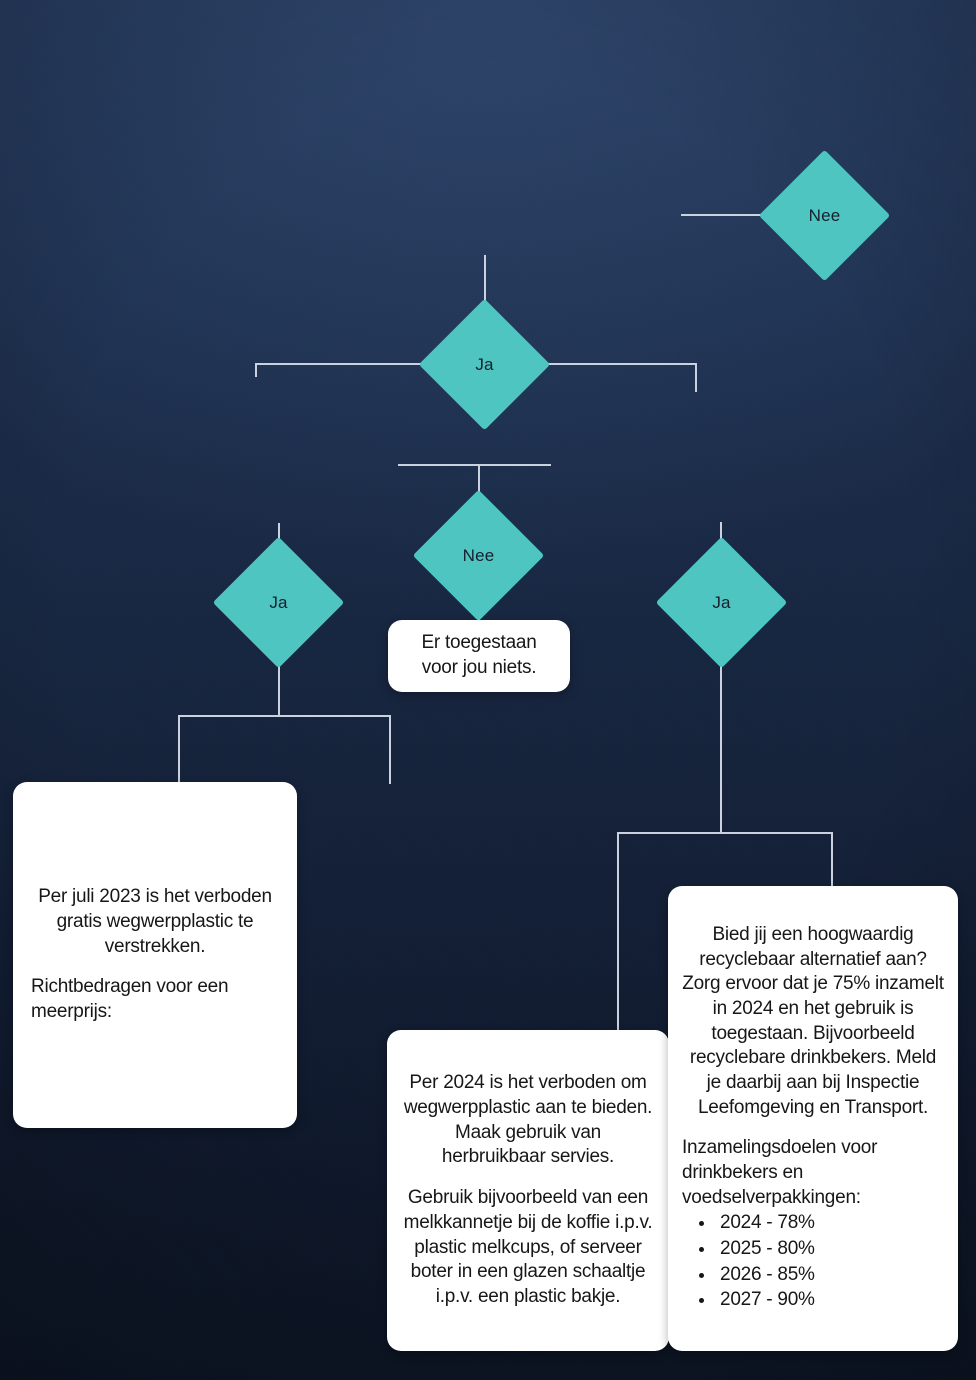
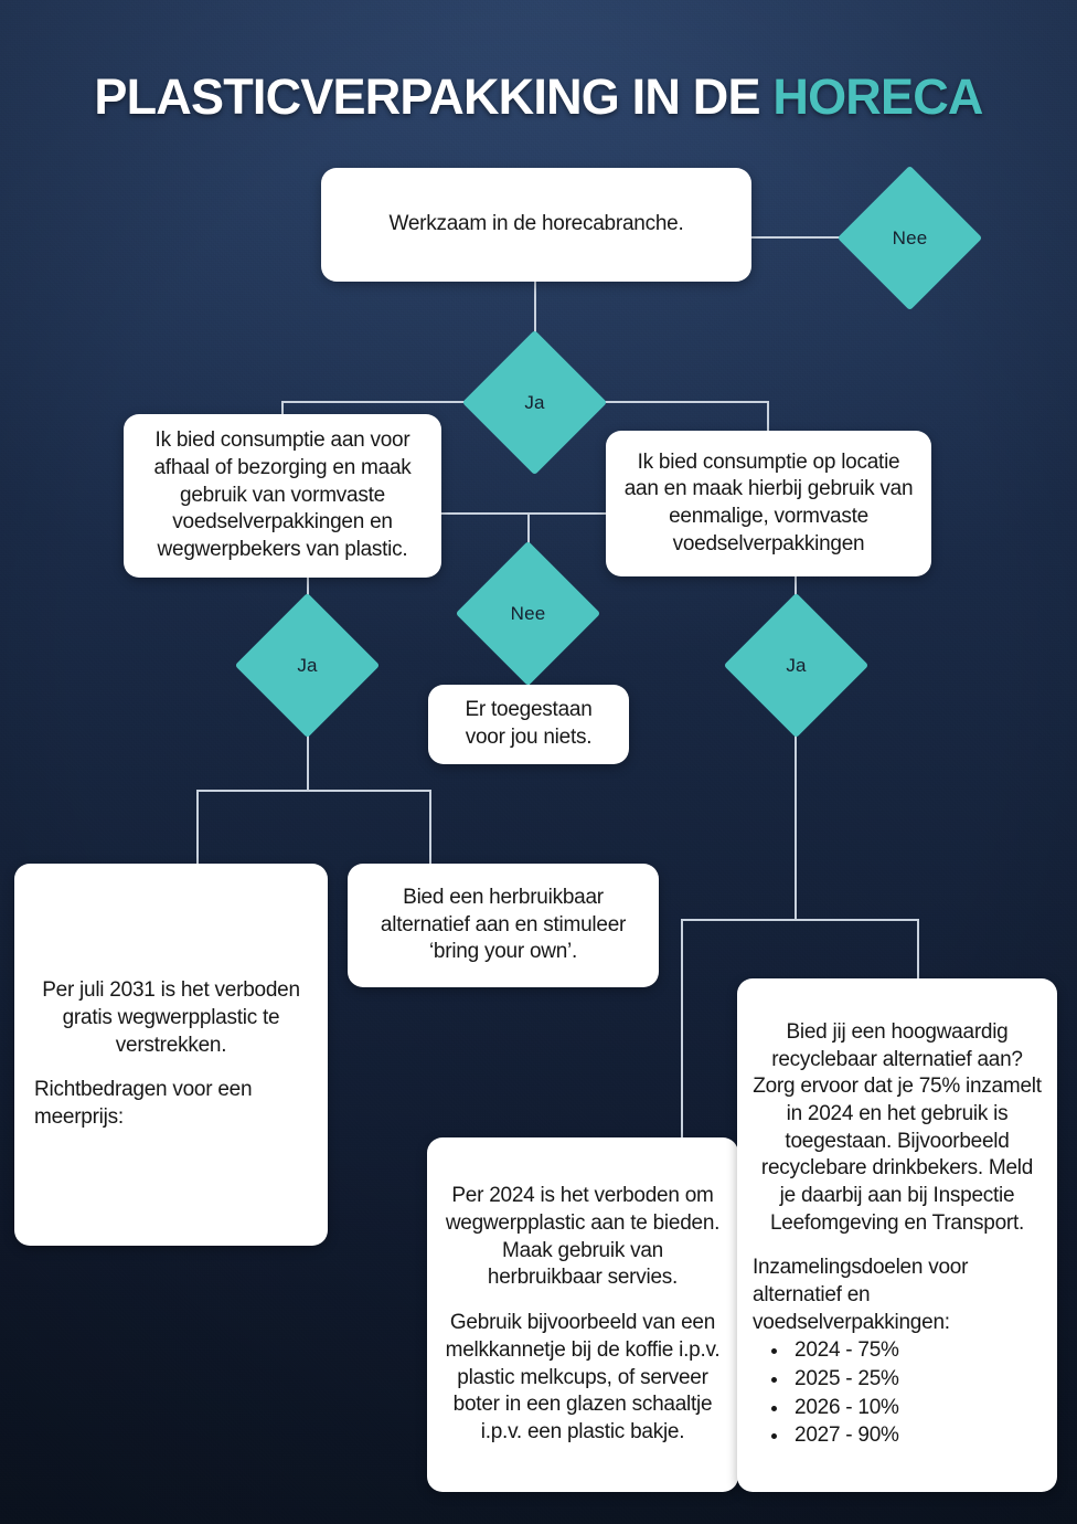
+ PLASTICVERPAKKING IN DE HORECA
+ Werkzaam in de horecabranche.
+ Ik bied consumptie aan voor afhaal of bezorging en maak gebruik van vormvaste voedselverpakkingen en wegwerpbekers van plastic.
+ Ik bied consumptie op locatie aan en maak hierbij gebruik van eenmalige, vormvaste voedselverpakkingen
  Er toegestaan voor jou niets.
- Per juli 2023 is het verboden gratis wegwerpplastic te verstrekken.
+ Per juli 2031 is het verboden gratis wegwerpplastic te verstrekken.
  Richtbedragen voor een meerprijs:
+ Bied een herbruikbaar alternatief aan en stimuleer ‘bring your own’.
  Per 2024 is het verboden om wegwerpplastic aan te bieden. Maak gebruik van herbruikbaar servies.
  Gebruik bijvoorbeeld van een melkkannetje bij de koffie i.p.v. plastic melkcups, of serveer boter in een glazen schaaltje i.p.v. een plastic bakje.
  Bied jij een hoogwaardig recyclebaar alternatief aan? Zorg ervoor dat je 75% inzamelt in 2024 en het gebruik is toegestaan. Bijvoorbeeld recyclebare drinkbekers. Meld je daarbij aan bij Inspectie Leefomgeving en Transport.
- Inzamelingsdoelen voor drinkbekers en voedselverpakkingen:
+ Inzamelingsdoelen voor alternatief en voedselverpakkingen:
- 2024 - 78%
+ 2024 - 75%
- 2025 - 80%
+ 2025 - 25%
- 2026 - 85%
+ 2026 - 10%
  2027 - 90%
  Nee
  Ja
  Nee
  Ja
  Ja
